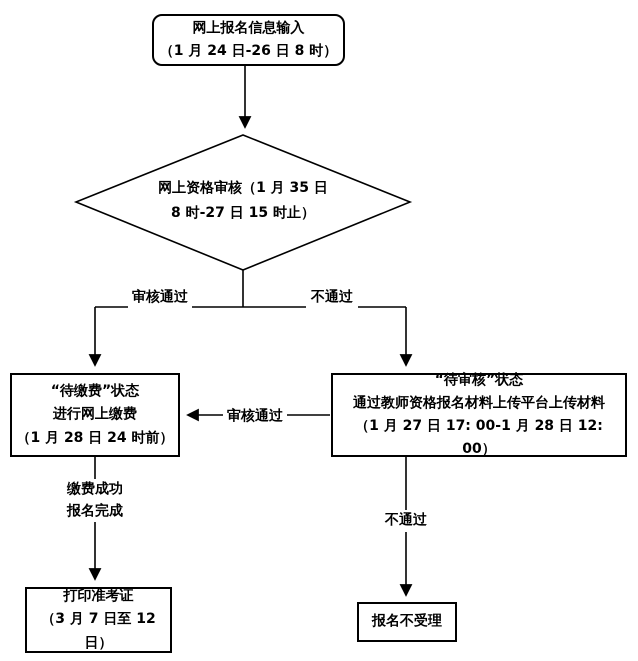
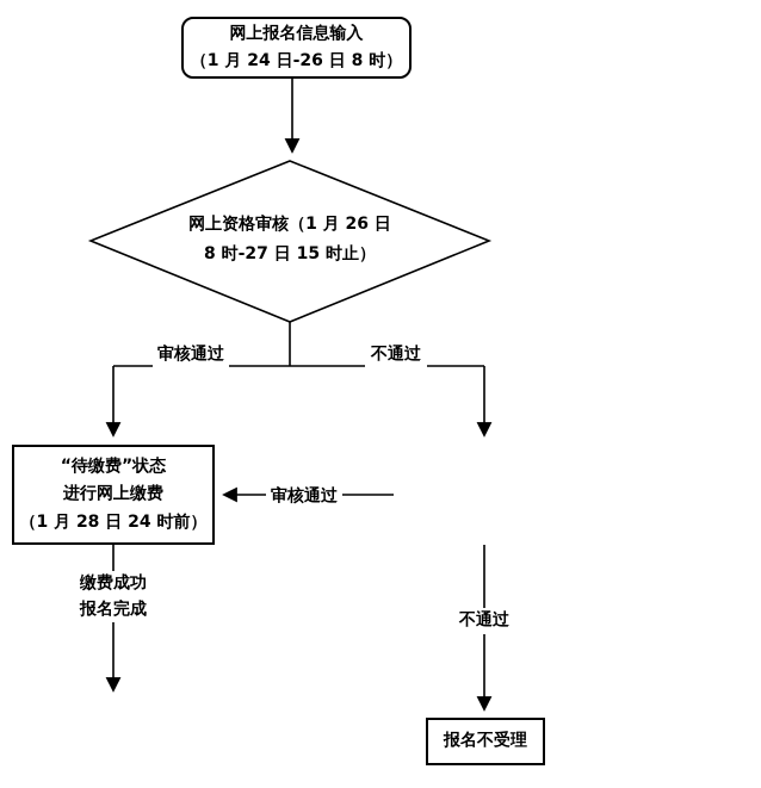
  网上报名信息输入
  （1 月 24 日-26 日 8 时）
- 网上资格审核（1 月 35 日
+ 网上资格审核（1 月 26 日
  8 时-27 日 15 时止）
  审核通过
  不通过
  “待缴费”状态
  进行网上缴费
  （1 月 28 日 24 时前）
- “待审核”状态
- 通过教师资格报名材料上传平台上传材料
- （1 月 27 日 17: 00-1 月 28 日 12: 00）
  审核通过
  缴费成功
  报名完成
  不通过
- 打印准考证
- （3 月 7 日至 12 日）
  报名不受理
